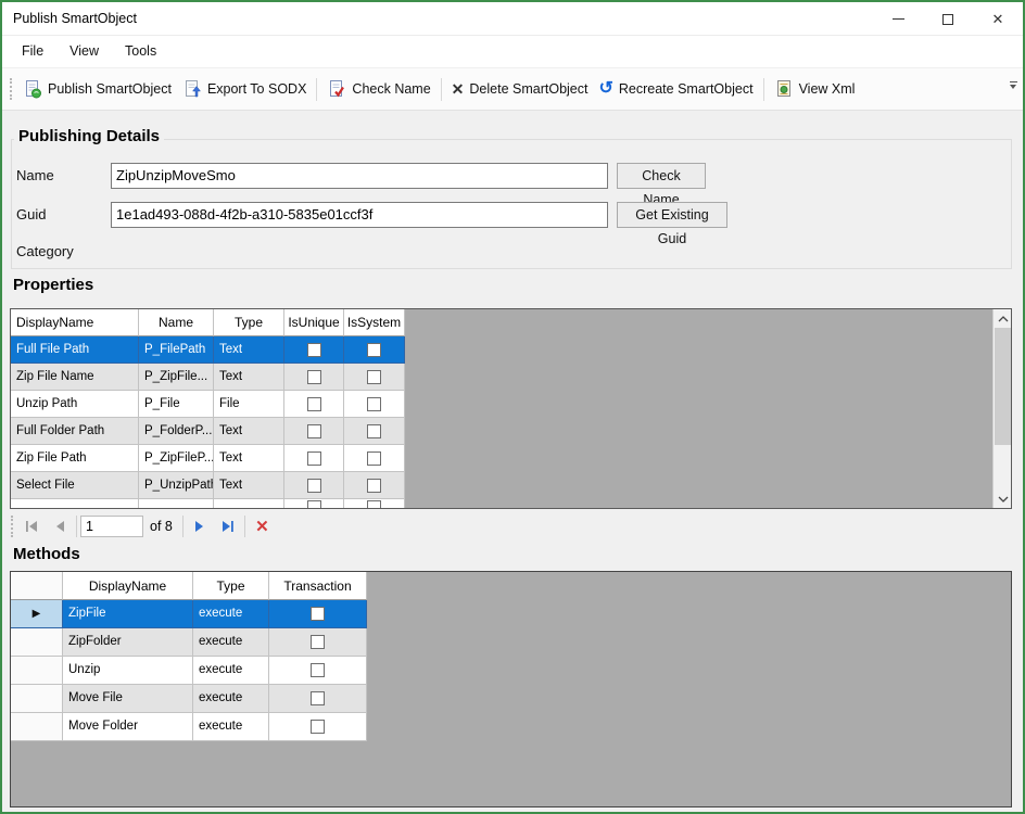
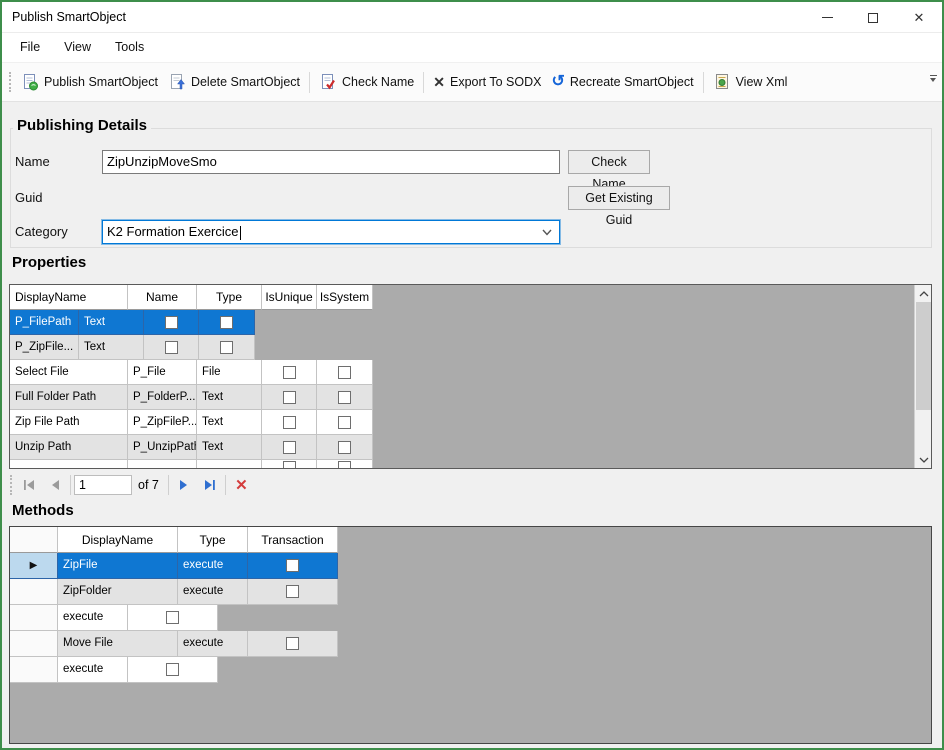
  Publish SmartObject
  ✕
  File
  View
  Tools
  Publish SmartObject
- Export To SODX
+ Delete SmartObject
  Check Name
  ✕
- Delete SmartObject
+ Export To SODX
  ↺
  Recreate SmartObject
  View Xml
  Publishing Details
  Name
  ZipUnzipMoveSmo
  Check Name
  Guid
- 1e1ad493-088d-4f2b-a310-5835e01ccf3f
  Get Existing Guid
  Category
+ K2 Formation Exercice
  Properties
  DisplayName
  Name
  Type
  IsUnique
  IsSystem
- Full File Path
  P_FilePath
  Text
- Zip File Name
  P_ZipFile...
  Text
- Unzip Path
+ Select File
  P_File
  File
  Full Folder Path
  P_FolderP...
  Text
  Zip File Path
  P_ZipFileP...
  Text
- Select File
+ Unzip Path
  P_UnzipPat
  Text
  1
- of 8
+ of 7
  ✕
  Methods
  DisplayName
  Type
  Transaction
  ▶
  ZipFile
  execute
  ZipFolder
  execute
- Unzip
  execute
  Move File
  execute
- Move Folder
  execute
